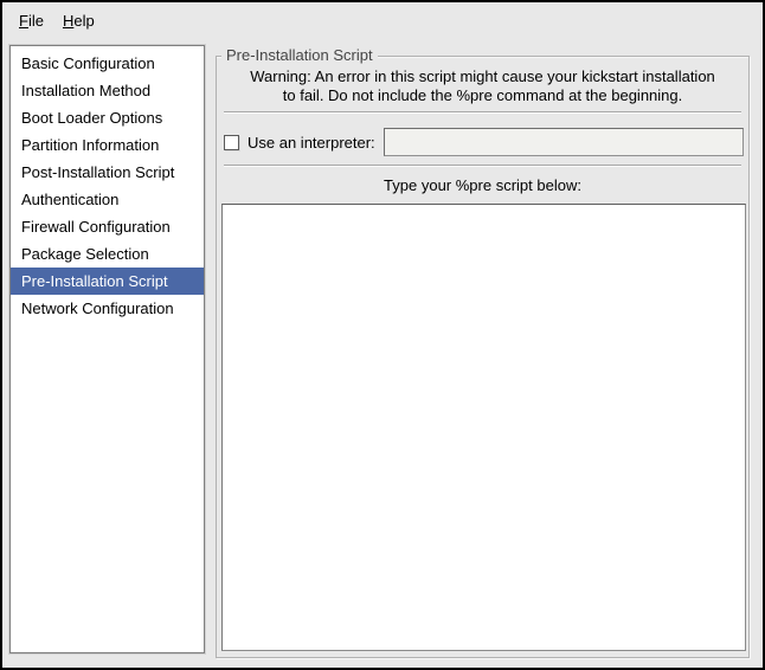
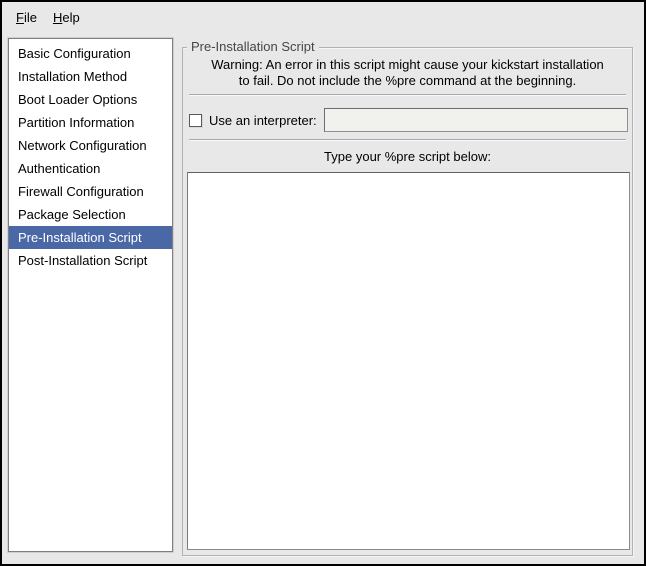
  File
  Help
  Basic Configuration
  Installation Method
  Boot Loader Options
  Partition Information
- Post-Installation Script
+ Network Configuration
  Authentication
  Firewall Configuration
  Package Selection
  Pre-Installation Script
- Network Configuration
+ Post-Installation Script
  Pre-Installation Script
  Warning: An error in this script might cause your kickstart installation
  to fail. Do not include the %pre command at the beginning.
  Use an interpreter:
  Type your %pre script below:
